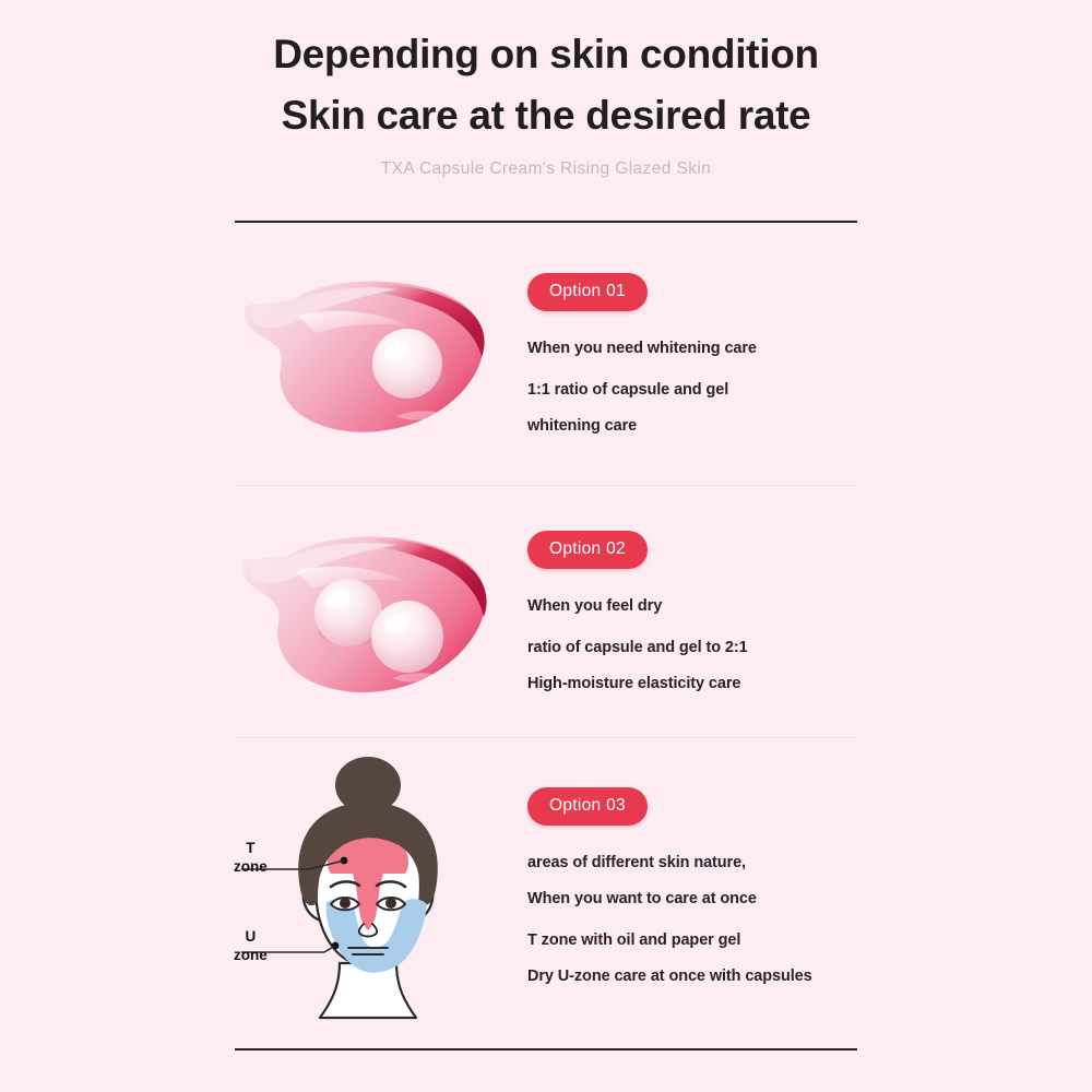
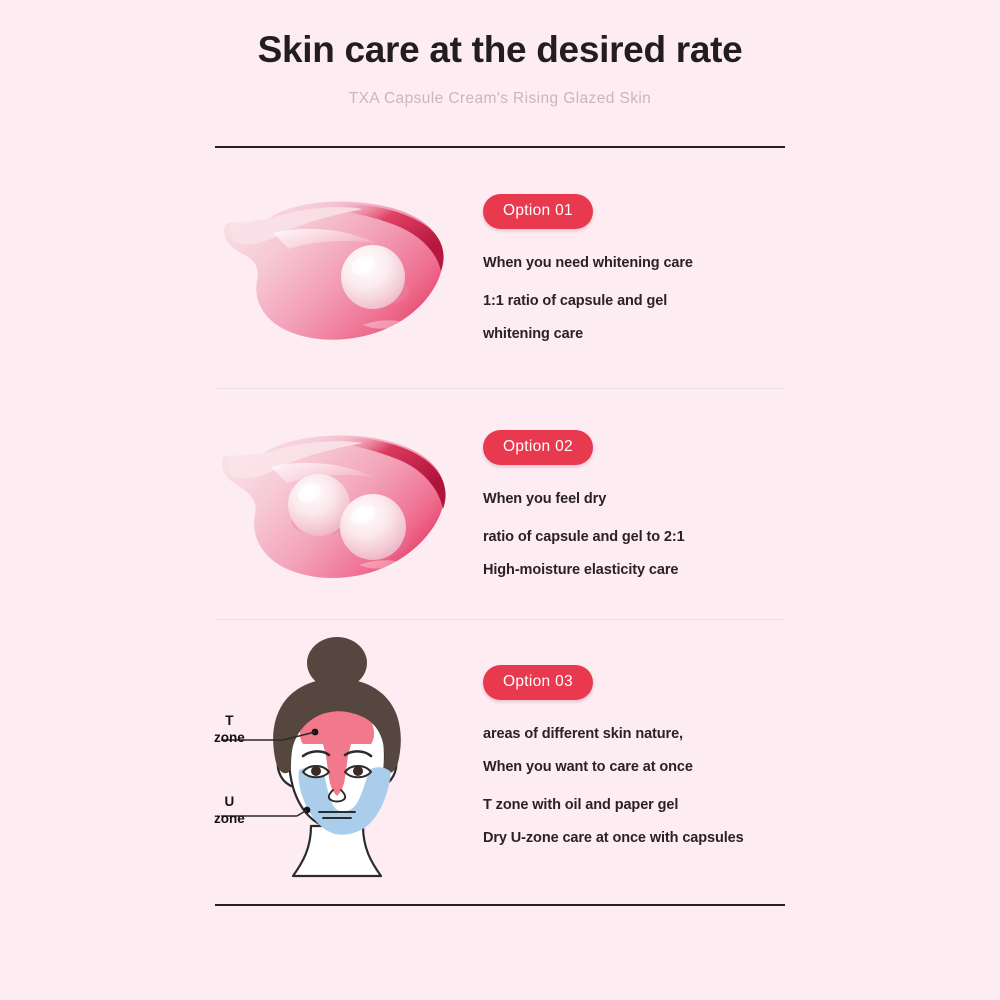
- Depending on skin condition
  Skin care at the desired rate
  TXA Capsule Cream's Rising Glazed Skin
  Option 01
  When you need whitening care
  1:1 ratio of capsule and gel
  whitening care
  Option 02
  When you feel dry
  ratio of capsule and gel to 2:1
  High-moisture elasticity care
  T
  zone
  U
  zone
  Option 03
  areas of different skin nature,
  When you want to care at once
  T zone with oil and paper gel
  Dry U-zone care at once with capsules
